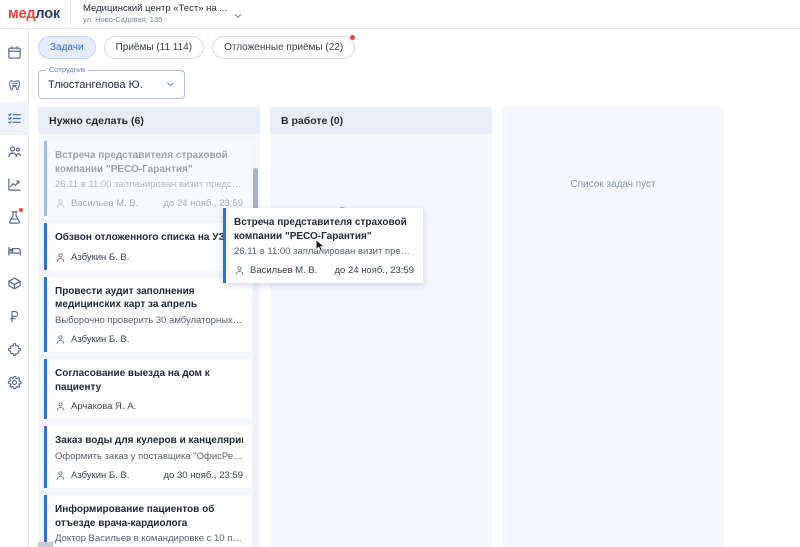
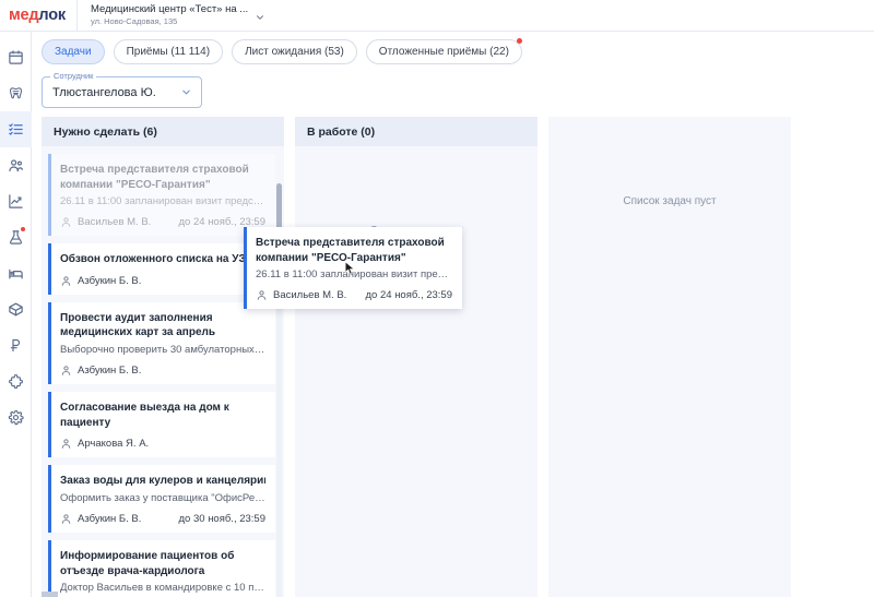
  медлок
  Медицинский центр «Тест» на ...
  ул. Ново-Садовая, 135
  Задачи
  Приёмы (11 114)
+ Лист ожидания (53)
  Отложенные приёмы (22)
  Тлюстангелова Ю.
  Сотрудник
  Нужно сделать (6)
  Встреча представителя страховой компании "РЕСО-Гарантия"
  26.11 в 11:00 запланирован визит предста
  Васильев М. В.
  до 24 нояб., 23:59
  Обзвон отложенного списка на УЗ
  Азбукин Б. В.
  Провести аудит заполнения медицинских карт за апрель
  Выборочно проверить 30 амбулаторных ка
  Азбукин Б. В.
  Согласование выезда на дом к пациенту
  Арчакова Я. А.
  Заказ воды для кулеров и канцеляри
  Оформить заказ у поставщика "ОфисРесу
  Азбукин Б. В.
  до 30 нояб., 23:59
  Информирование пациентов об отъезде врача-кардиолога
  Доктор Васильев в командировке с 10 по 2
  В работе (0)
  Список задач пуст
  Встреча представителя страховой компании "РЕСО-Гарантия"
  26.11 в 11:00 запланирован визит предст
  Васильев М. В.
  до 24 нояб., 23:59
